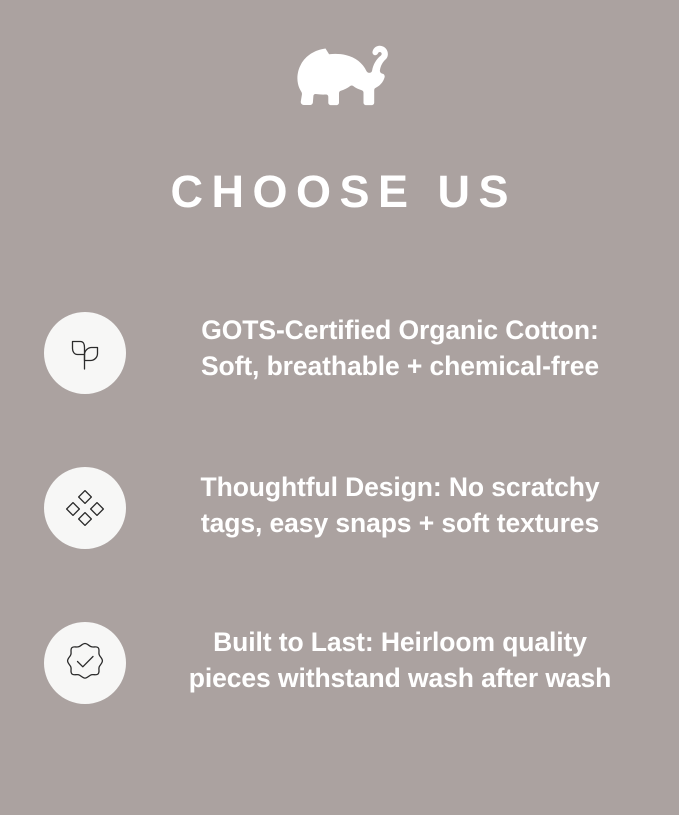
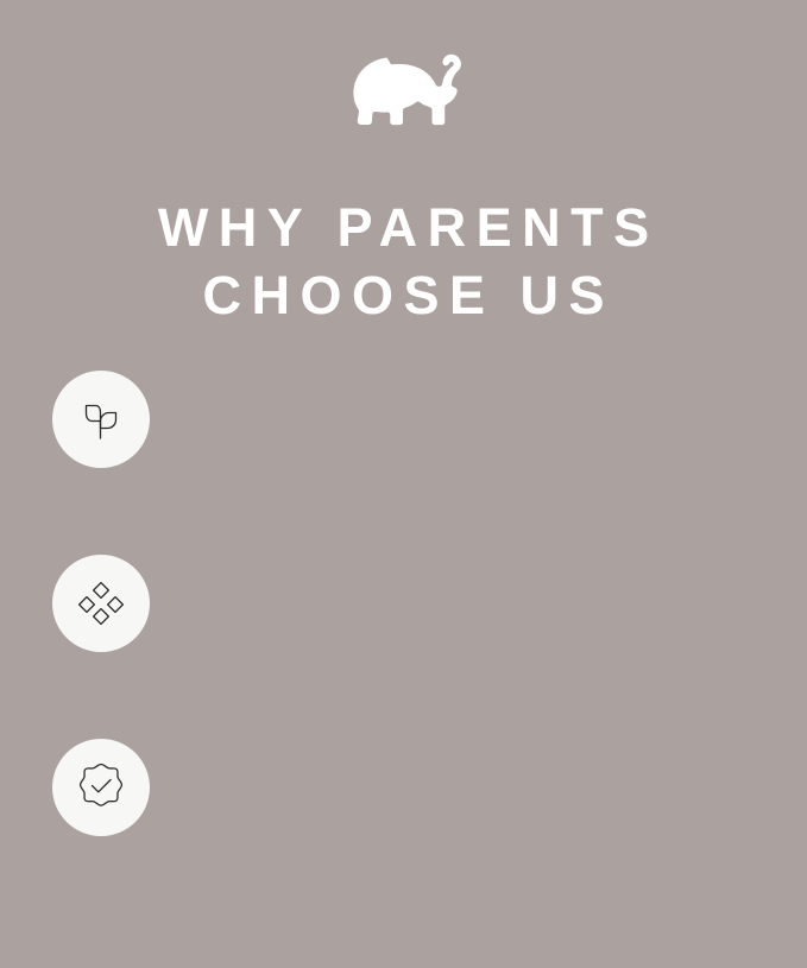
+ WHY PARENTS
  CHOOSE US
- GOTS-Certified Organic Cotton:
- Soft, breathable + chemical-free
- Thoughtful Design: No scratchy
- tags, easy snaps + soft textures
- Built to Last: Heirloom quality
- pieces withstand wash after wash
